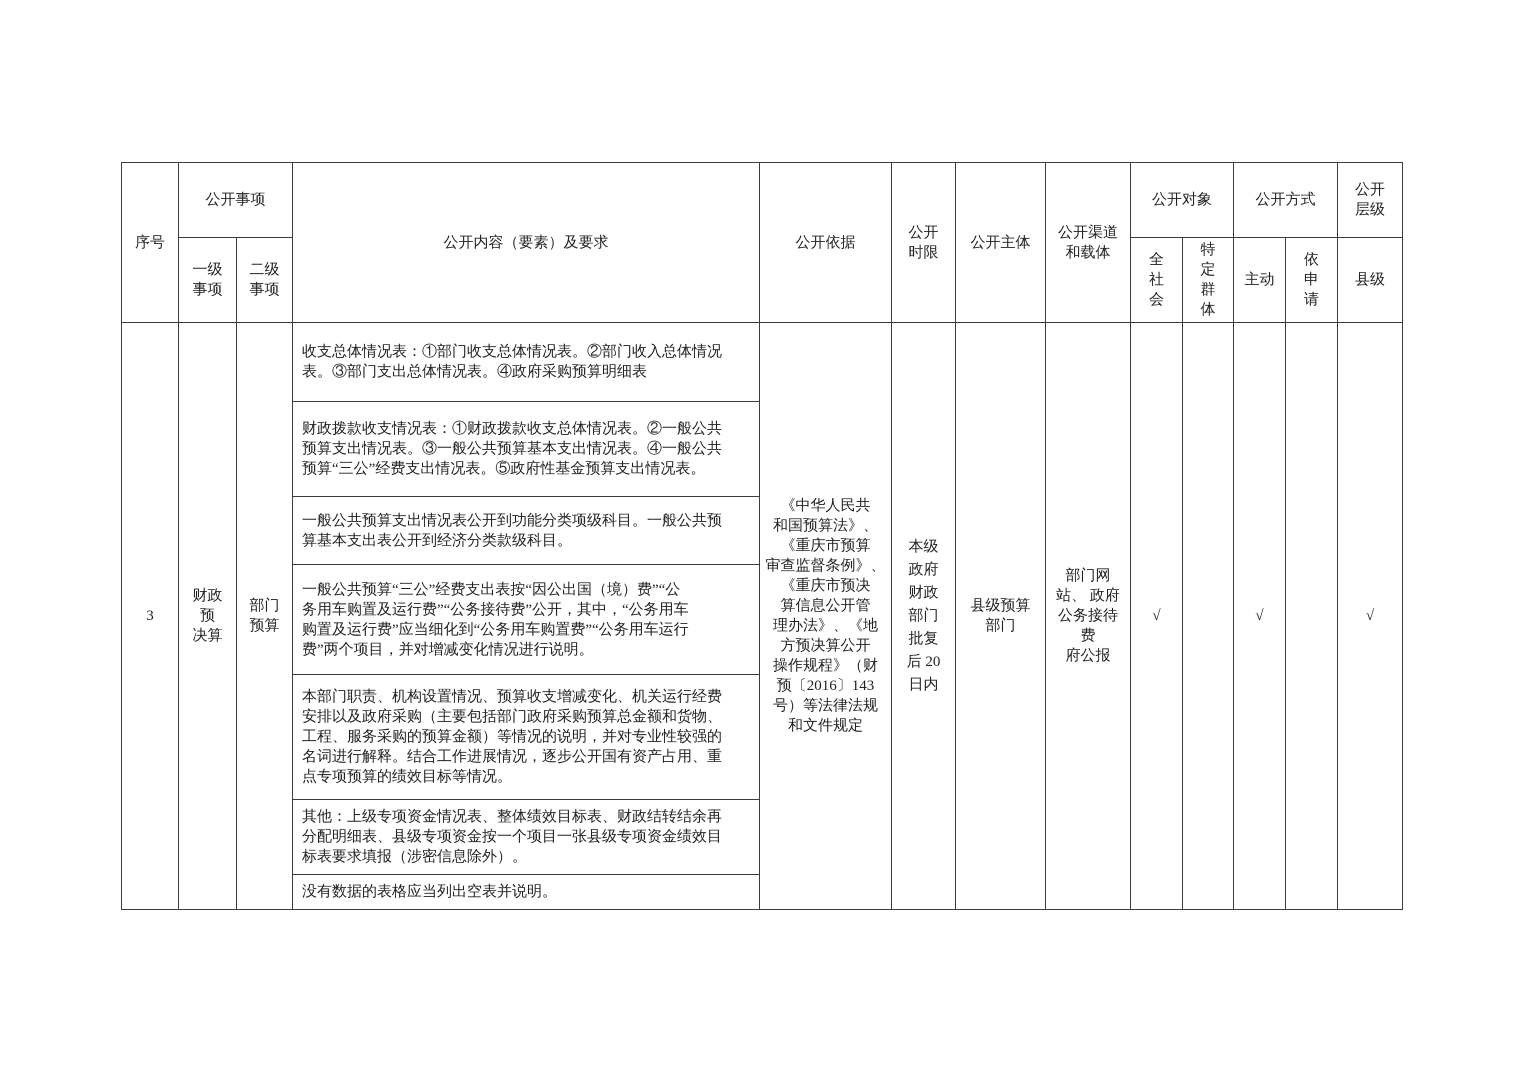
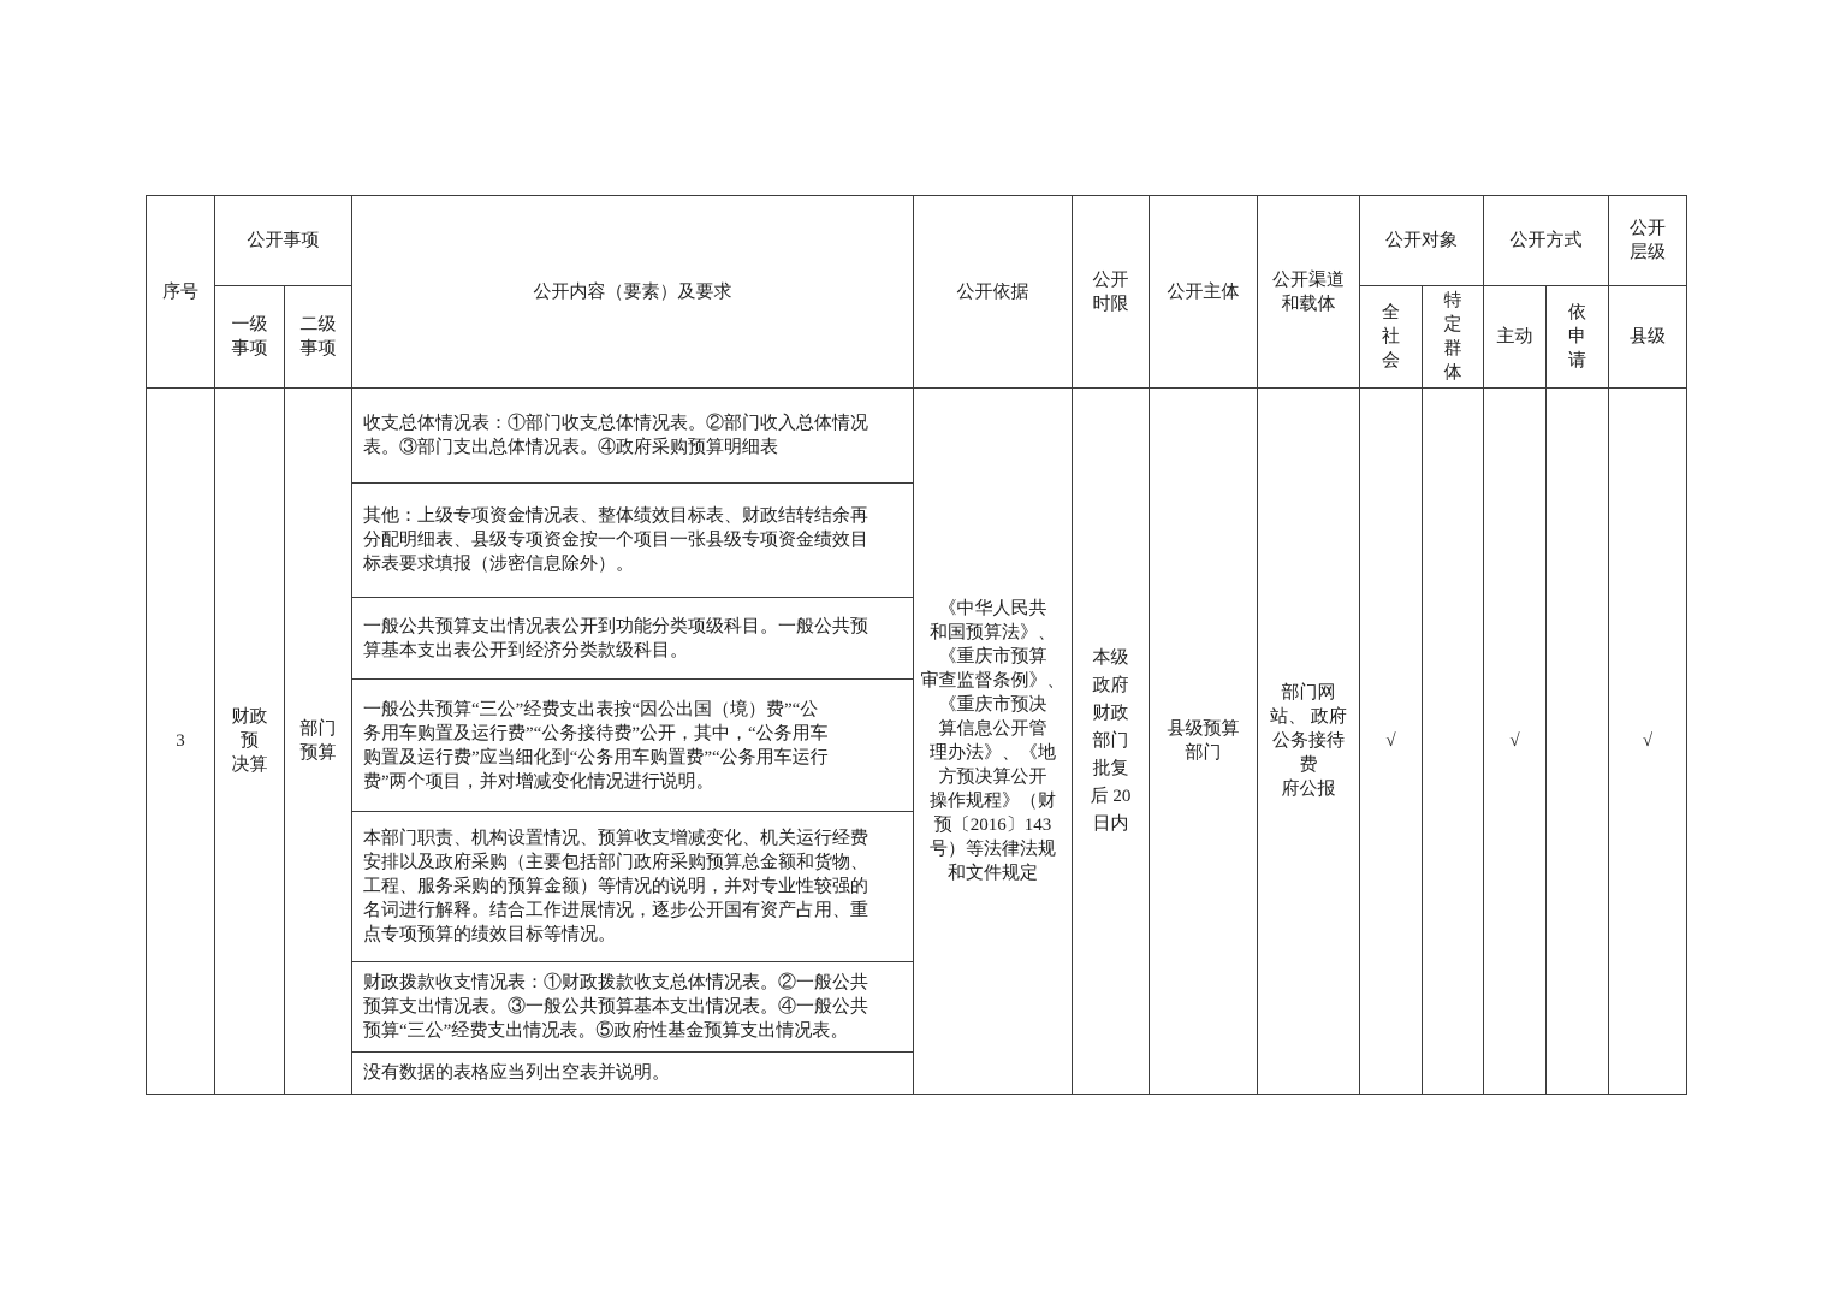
  序号	公开事项	公开内容（要素）及要求	公开依据	公开 时限	公开主体	公开渠道 和载体	公开对象	公开方式	公开 层级
  一级 事项	二级 事项	全 社 会	特 定 群 体	主动	依 申 请	县级
  3	财政 预 决算	部门 预算	收支总体情况表：①部门收支总体情况表。②部门收入总体情况 表。③部门支出总体情况表。④政府采购预算明细表	《中华人民共 和国预算法》、 《重庆市预算 审查监督条例》、 《重庆市预决 算信息公开管 理办法》、《地 方预决算公开 操作规程》（财 预〔2016〕143 号）等法律法规 和文件规定	本级 政府 财政 部门 批复 后 20 日内	县级预算 部门	部门网 站、 政府 公务接待费 府公报	√		√		√
- 财政拨款收支情况表：①财政拨款收支总体情况表。②一般公共 预算支出情况表。③一般公共预算基本支出情况表。④一般公共 预算“三公”经费支出情况表。⑤政府性基金预算支出情况表。
+ 其他：上级专项资金情况表、整体绩效目标表、财政结转结余再 分配明细表、县级专项资金按一个项目一张县级专项资金绩效目 标表要求填报（涉密信息除外）。
  一般公共预算支出情况表公开到功能分类项级科目。一般公共预 算基本支出表公开到经济分类款级科目。
  一般公共预算“三公”经费支出表按“因公出国（境）费”“公 务用车购置及运行费”“公务接待费”公开，其中，“公务用车 购置及运行费”应当细化到“公务用车购置费”“公务用车运行 费”两个项目，并对增减变化情况进行说明。
  本部门职责、机构设置情况、预算收支增减变化、机关运行经费 安排以及政府采购（主要包括部门政府采购预算总金额和货物、 工程、服务采购的预算金额）等情况的说明，并对专业性较强的 名词进行解释。结合工作进展情况，逐步公开国有资产占用、重 点专项预算的绩效目标等情况。
- 其他：上级专项资金情况表、整体绩效目标表、财政结转结余再 分配明细表、县级专项资金按一个项目一张县级专项资金绩效目 标表要求填报（涉密信息除外）。
+ 财政拨款收支情况表：①财政拨款收支总体情况表。②一般公共 预算支出情况表。③一般公共预算基本支出情况表。④一般公共 预算“三公”经费支出情况表。⑤政府性基金预算支出情况表。
  没有数据的表格应当列出空表并说明。
